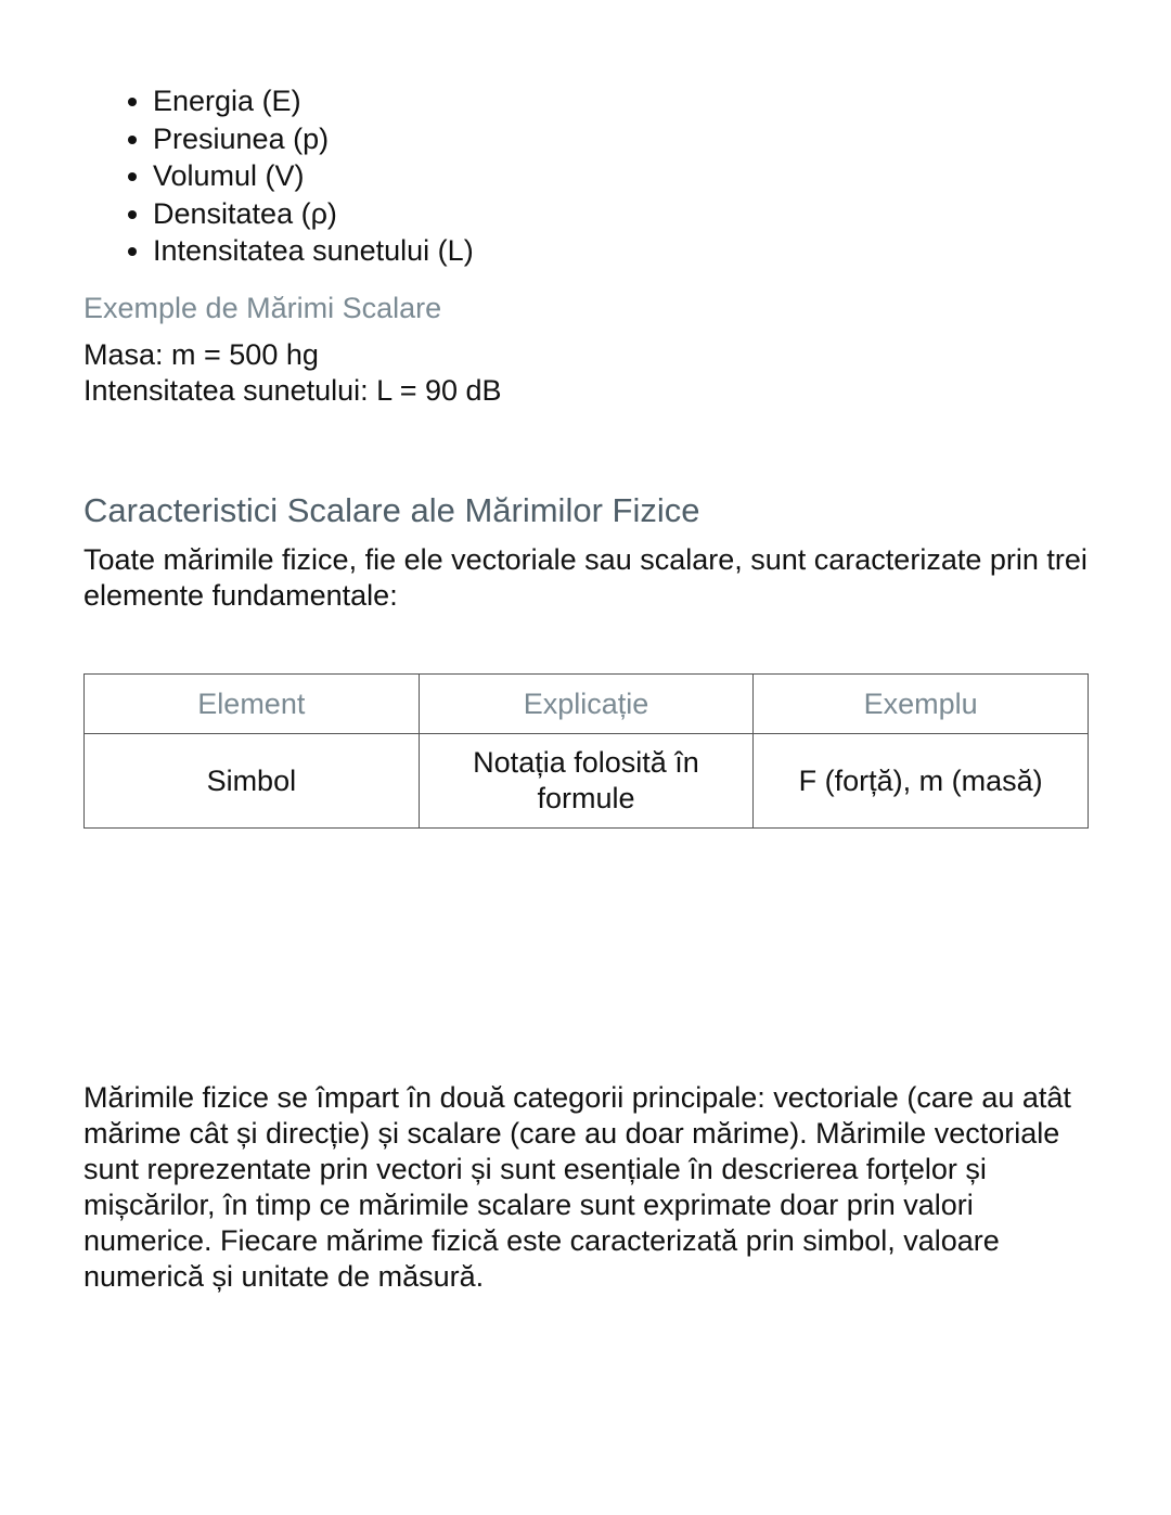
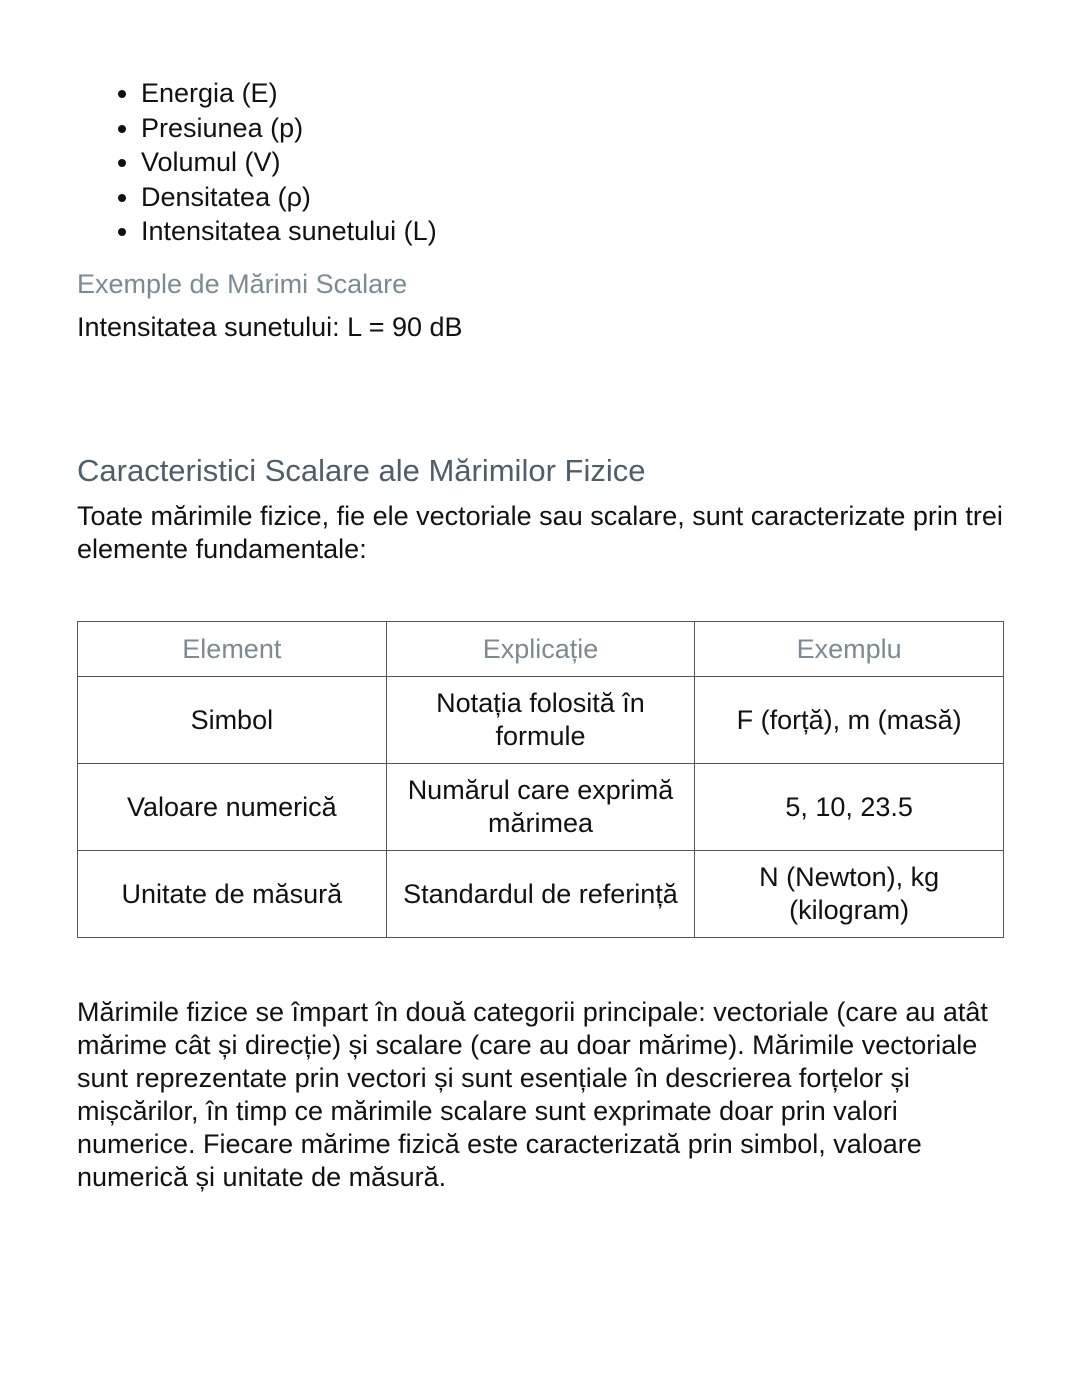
  Energia (E)
  Presiunea (p)
  Volumul (V)
  Densitatea (ρ)
  Intensitatea sunetului (L)
  Exemple de Mărimi Scalare
- Masa: m = 500 hg
  Intensitatea sunetului: L = 90 dB
  Caracteristici Scalare ale Mărimilor Fizice
  Toate mărimile fizice, fie ele vectoriale sau scalare, sunt caracterizate prin trei elemente fundamentale:
  Element	Explicație	Exemplu
  Simbol	Notația folosită în formule	F (forță), m (masă)
+ Valoare numerică	Numărul care exprimă mărimea	5, 10, 23.5
+ Unitate de măsură	Standardul de referință	N (Newton), kg (kilogram)
  Mărimile fizice se împart în două categorii principale: vectoriale (care au atât mărime cât și direcție) și scalare (care au doar mărime). Mărimile vectoriale sunt reprezentate prin vectori și sunt esențiale în descrierea forțelor și mișcărilor, în timp ce mărimile scalare sunt exprimate doar prin valori numerice. Fiecare mărime fizică este caracterizată prin simbol, valoare numerică și unitate de măsură.
